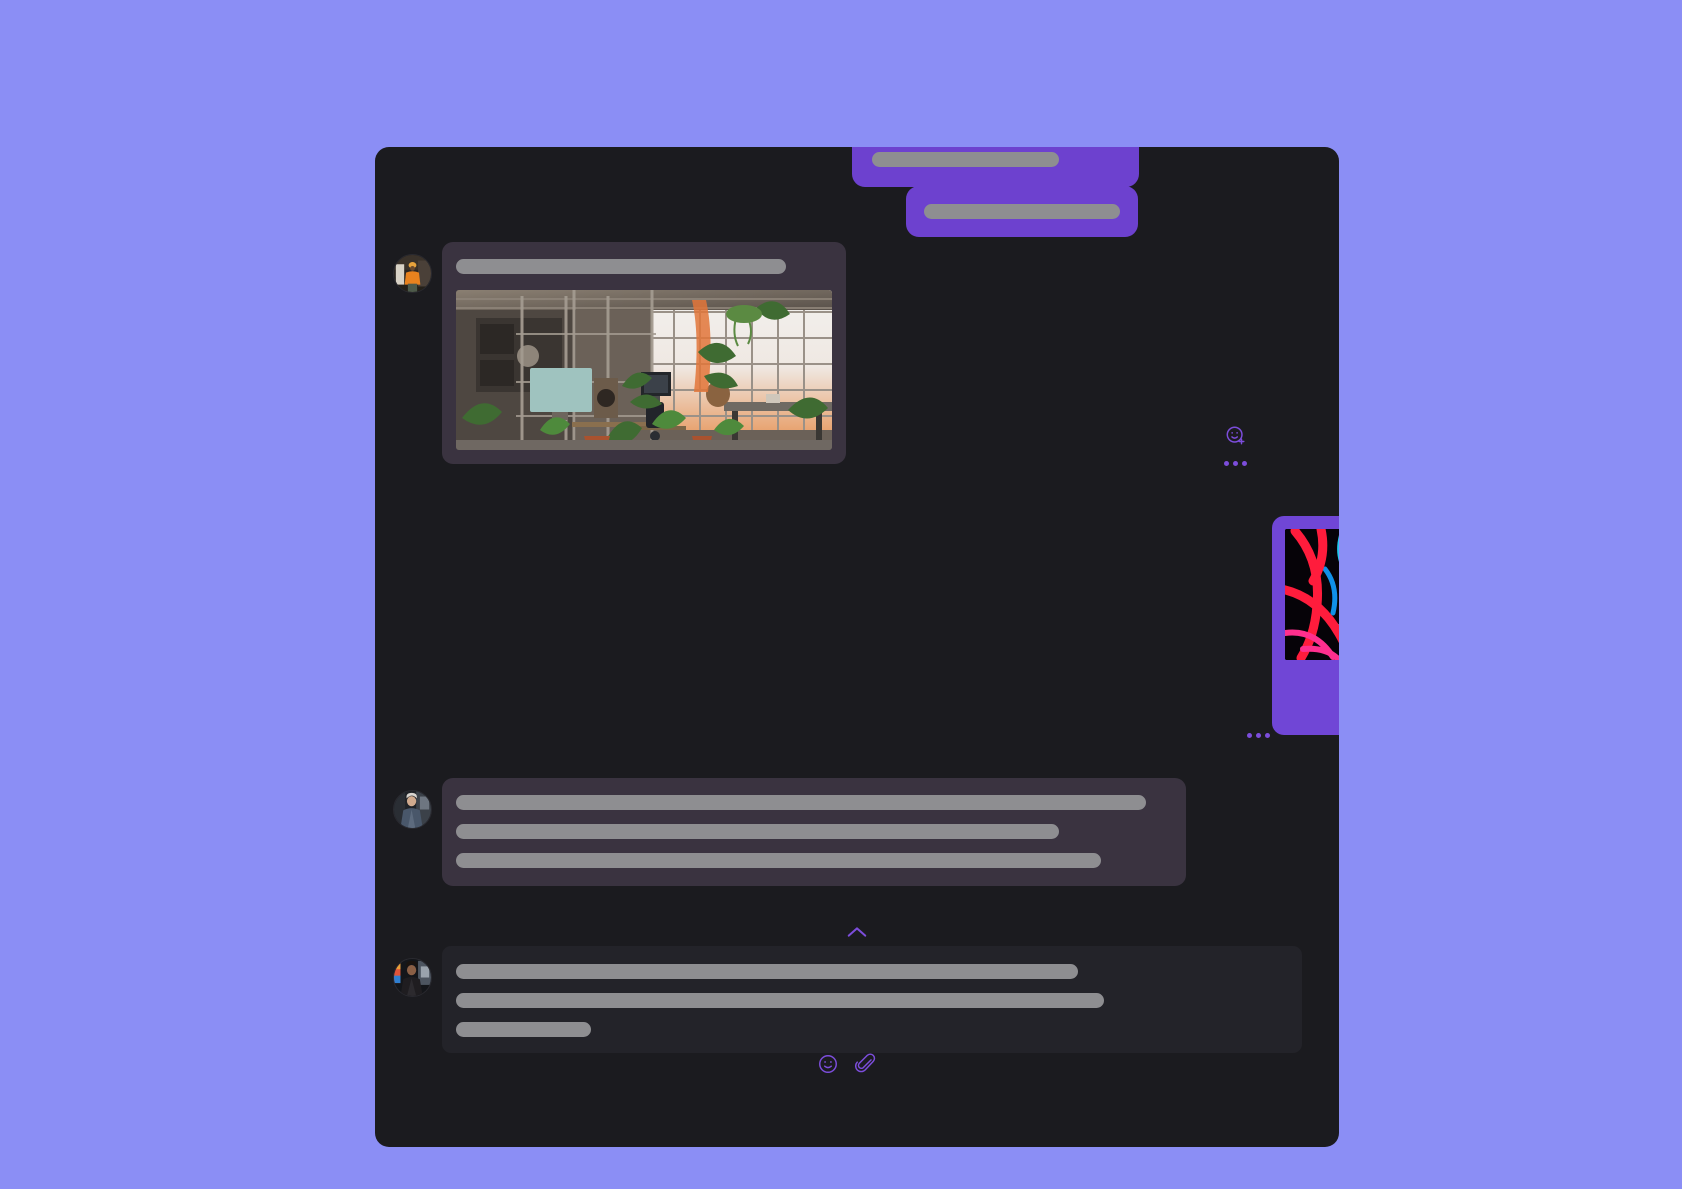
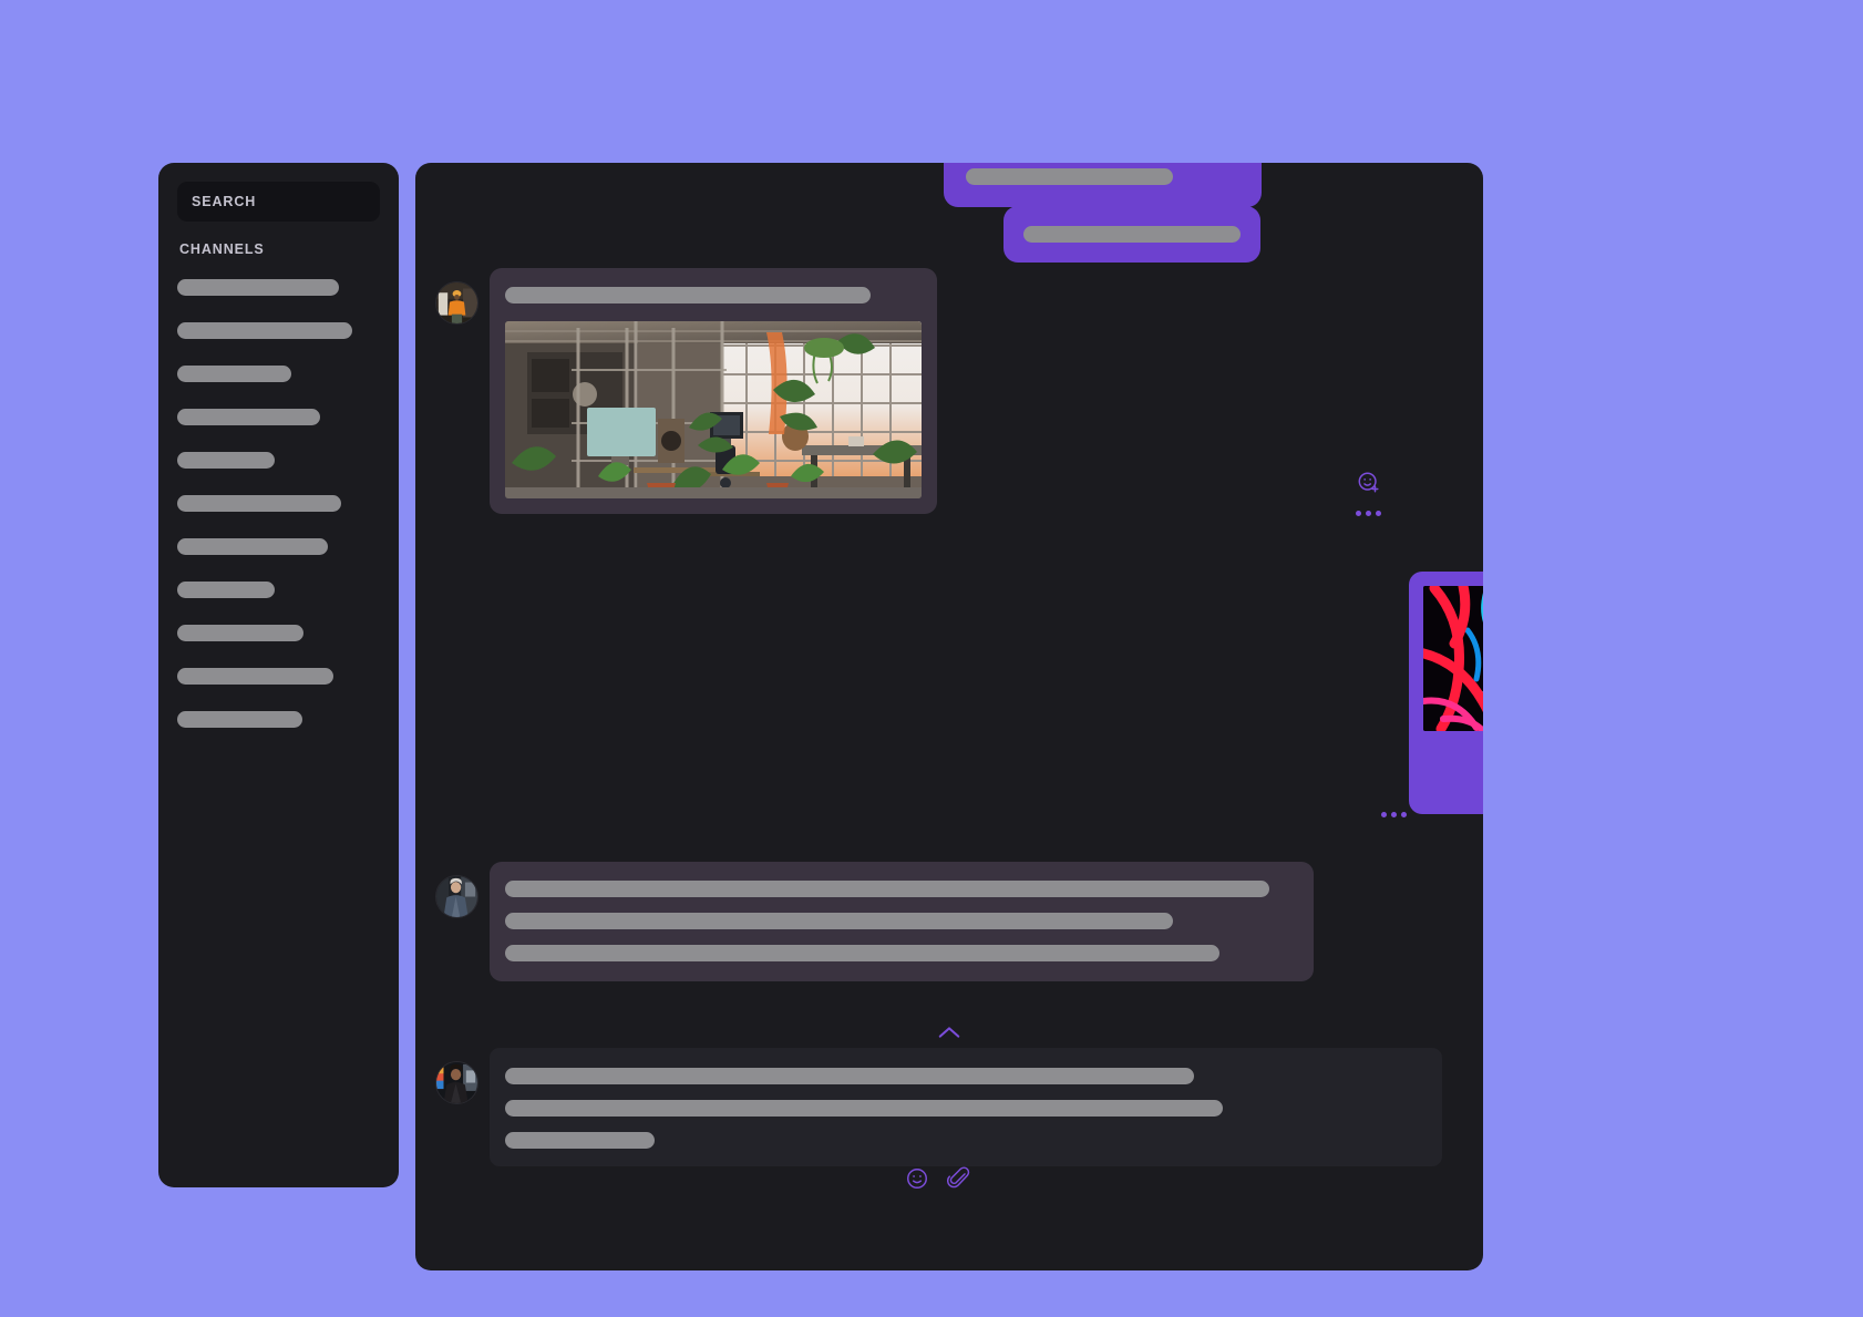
+ SEARCH
+ CHANNELS
